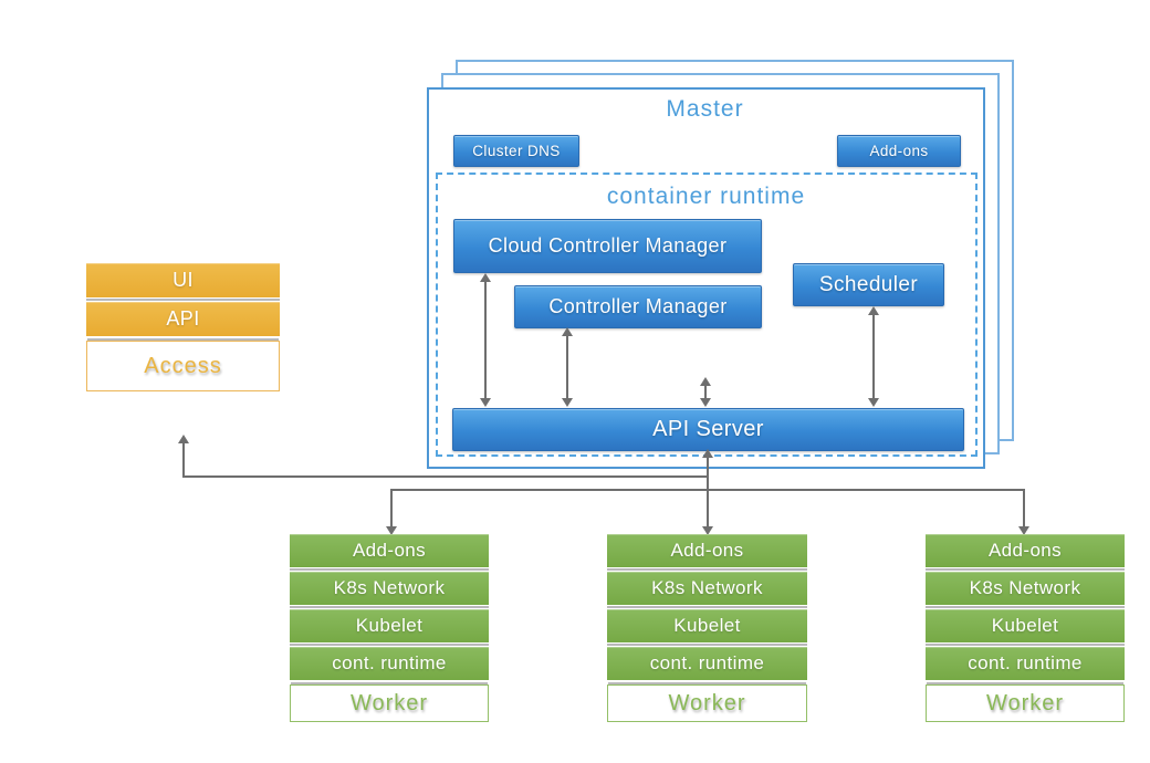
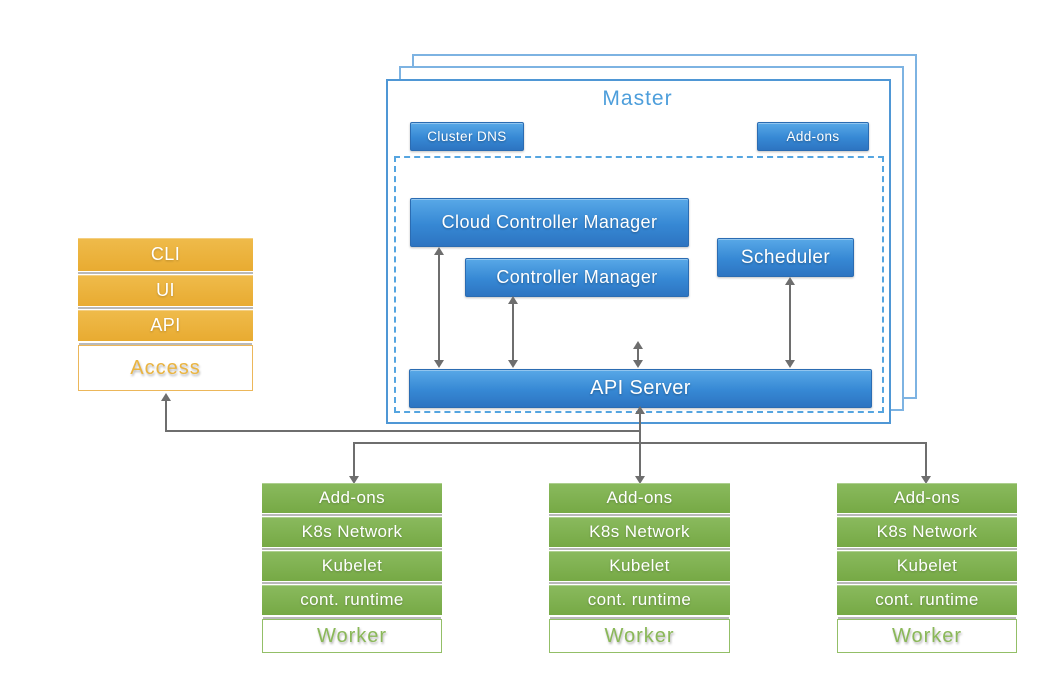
  Master
  Cluster DNS
  Add-ons
- container runtime
  Cloud Controller Manager
  Controller Manager
  Scheduler
  API Server
+ CLI
  UI
  API
  Access
  Add-ons
  K8s Network
  Kubelet
  cont. runtime
  Worker
  Add-ons
  K8s Network
  Kubelet
  cont. runtime
  Worker
  Add-ons
  K8s Network
  Kubelet
  cont. runtime
  Worker
